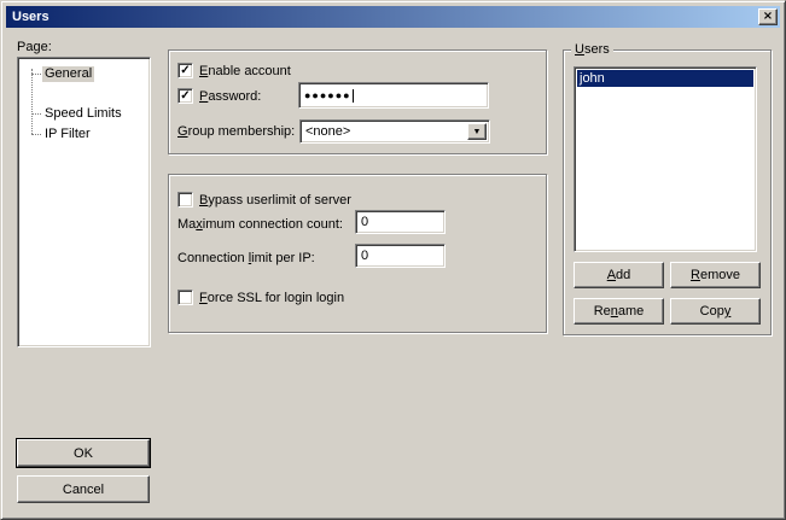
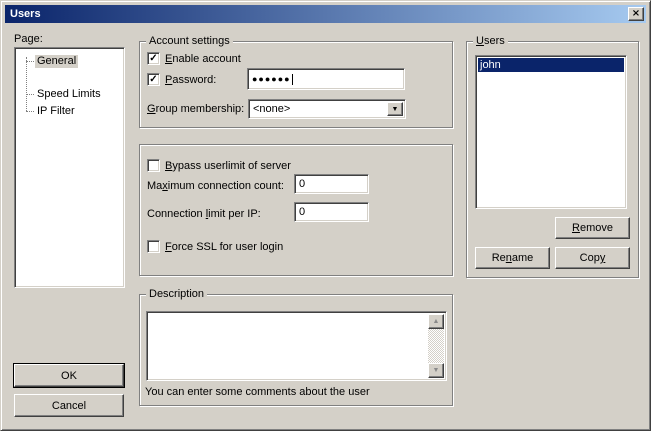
  Users
  ×
  Page:
  General
  Speed Limits
  IP Filter
+ Account settings
  ✓
  Enable account
  ✓
  Password:
  ●●●●●●
  Group membership:
  <none>
  Bypass userlimit of server
  Maximum connection count:
  0
  Connection limit per IP:
  0
- Force SSL for login login
+ Force SSL for user login
+ Description
+ You can enter some comments about the user
  Users
  john
- Add
  Remove
  Rename
  Copy
  OK
  Cancel
